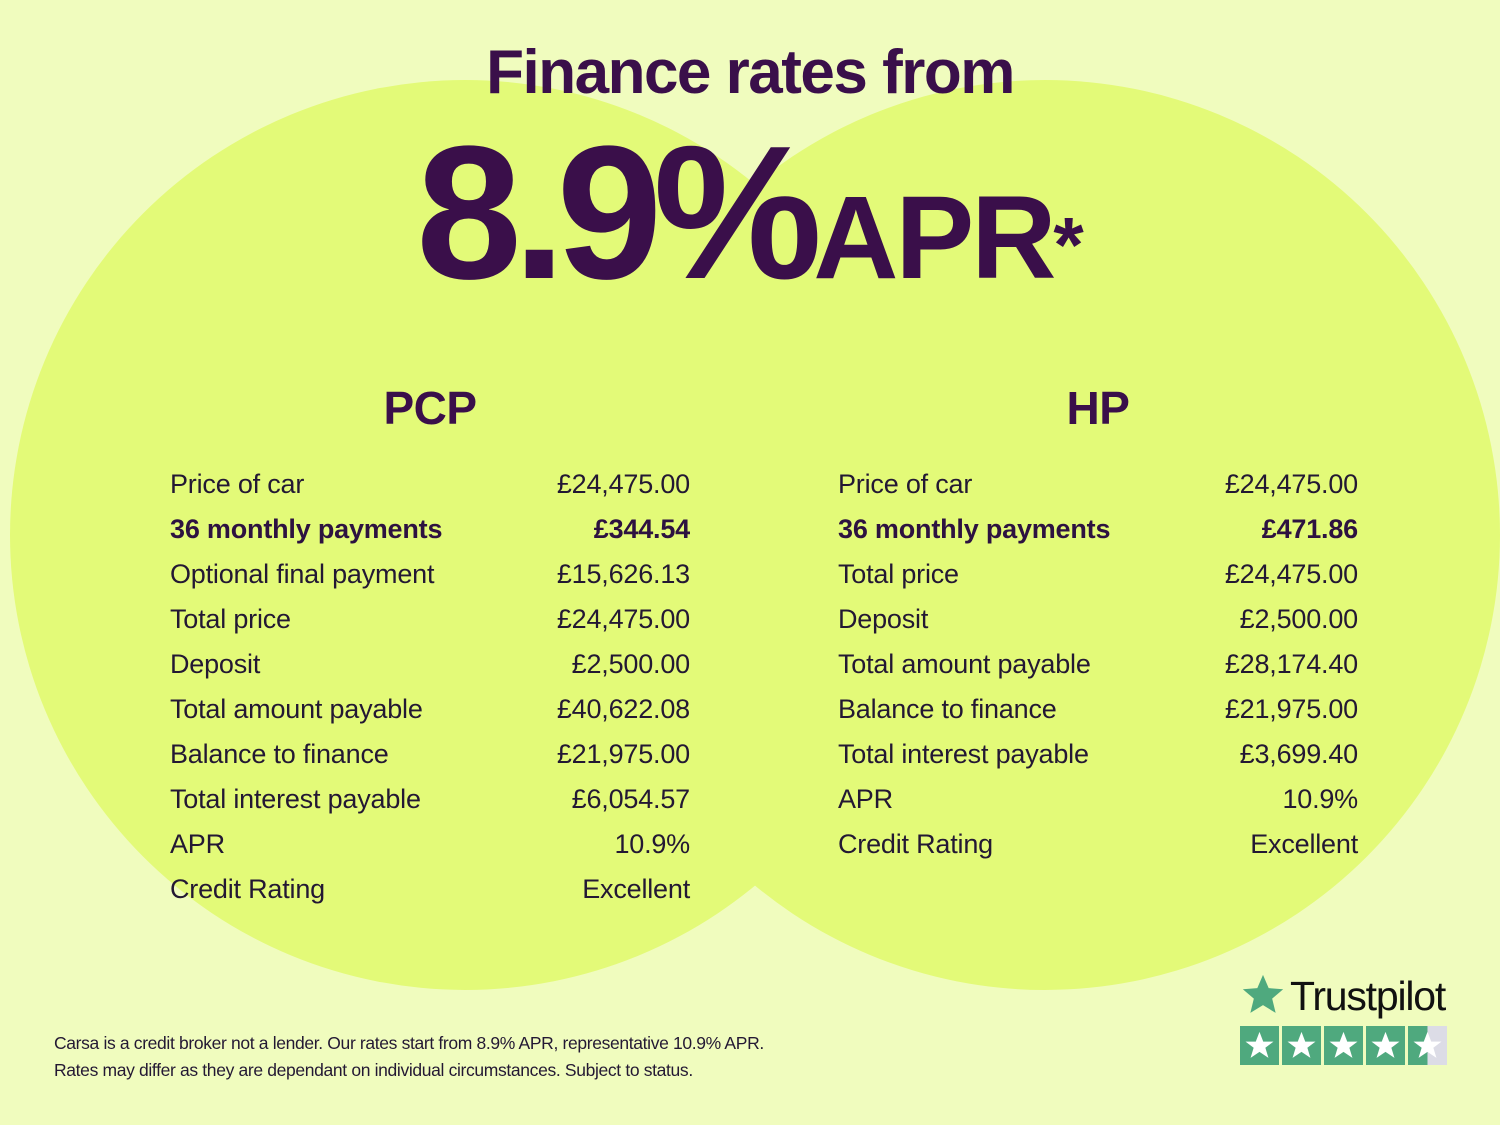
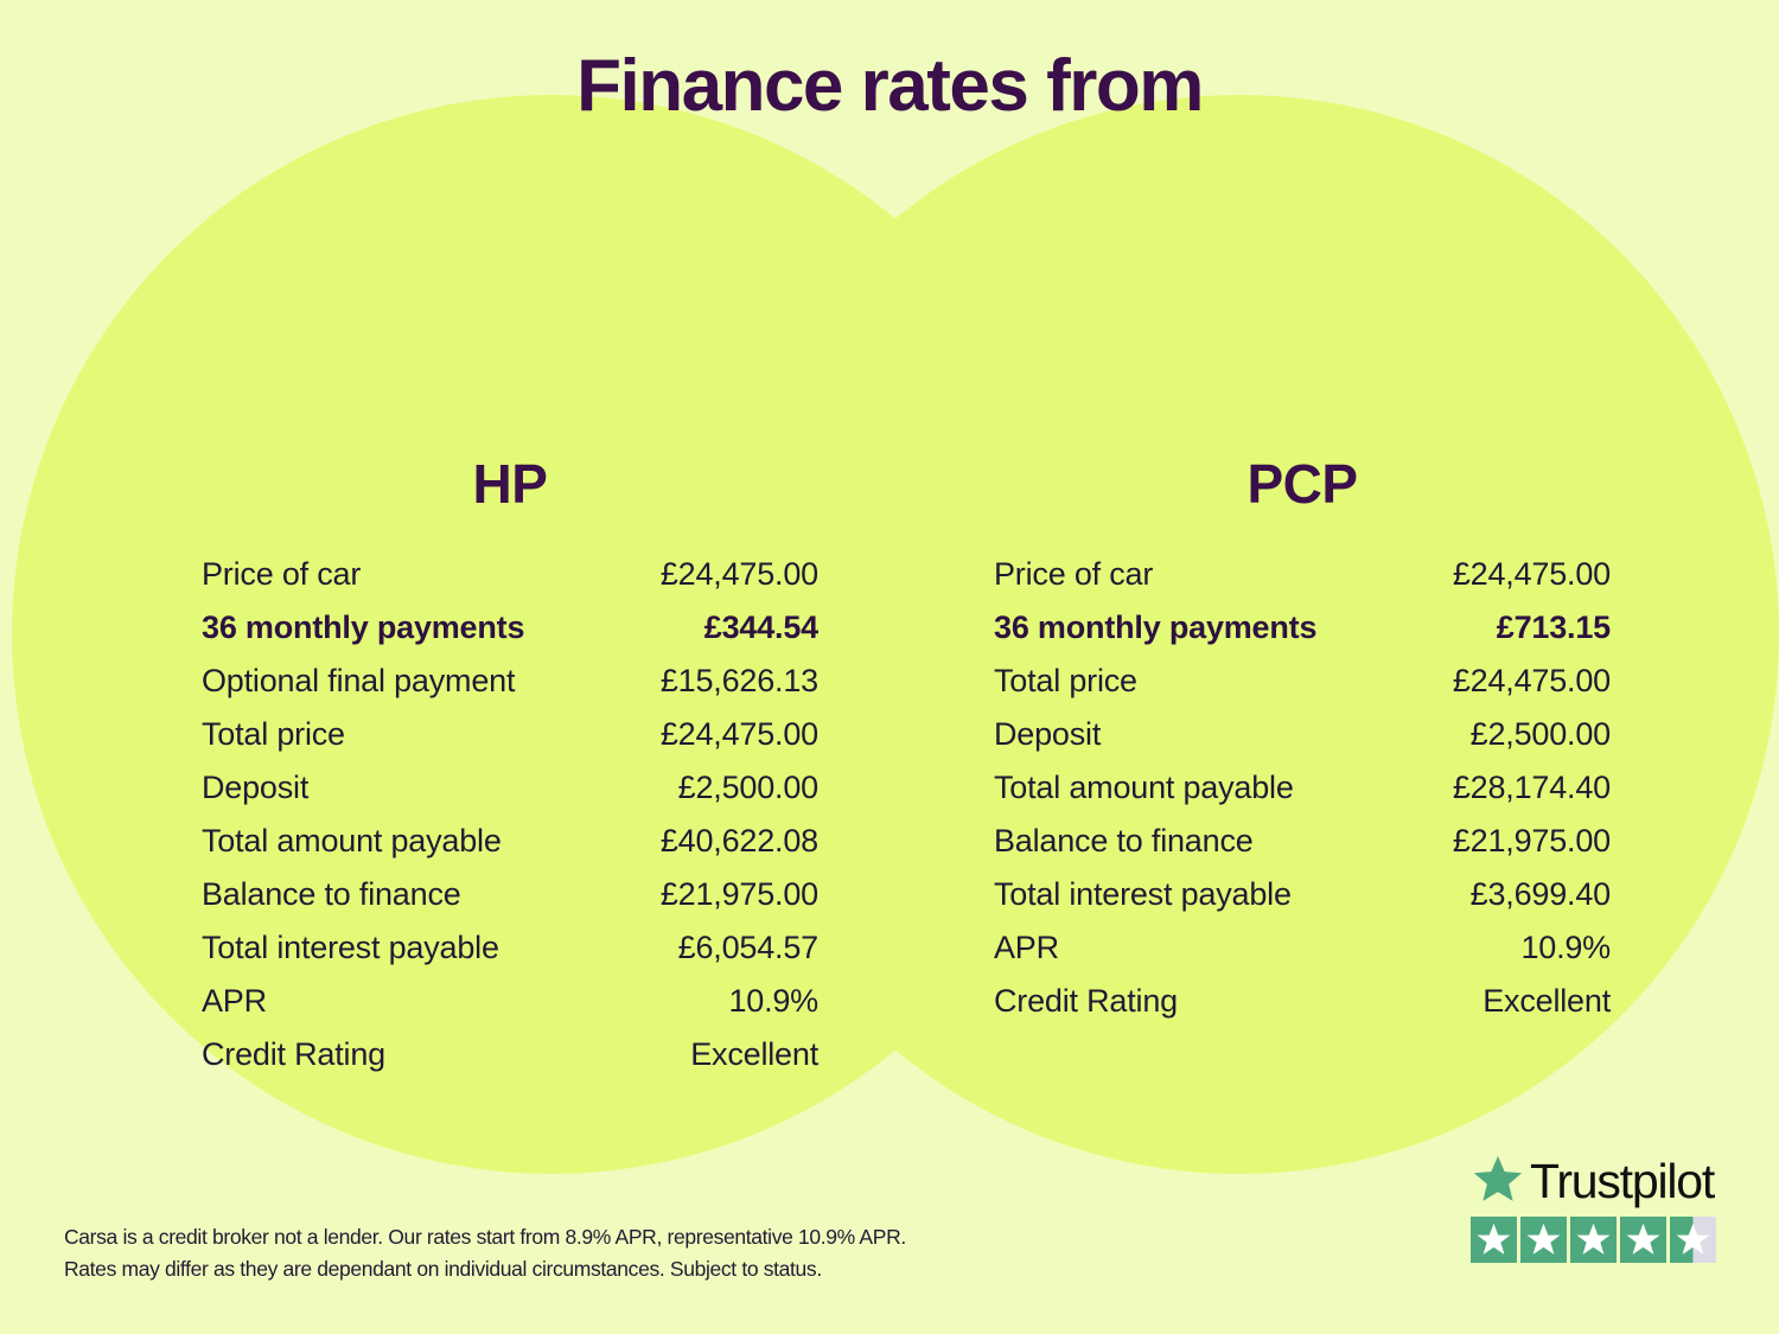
  Finance rates from
- 8.9%APR*
- PCP
+ HP
  Price of car
  £24,475.00
  36 monthly payments
  £344.54
  Optional final payment
  £15,626.13
  Total price
  £24,475.00
  Deposit
  £2,500.00
  Total amount payable
  £40,622.08
  Balance to finance
  £21,975.00
  Total interest payable
  £6,054.57
  APR
  10.9%
  Credit Rating
  Excellent
- HP
+ PCP
  Price of car
  £24,475.00
  36 monthly payments
- £471.86
+ £713.15
  Total price
  £24,475.00
  Deposit
  £2,500.00
  Total amount payable
  £28,174.40
  Balance to finance
  £21,975.00
  Total interest payable
  £3,699.40
  APR
  10.9%
  Credit Rating
  Excellent
  Carsa is a credit broker not a lender. Our rates start from 8.9% APR, representative 10.9% APR.
  Rates may differ as they are dependant on individual circumstances. Subject to status.
  Trustpilot
